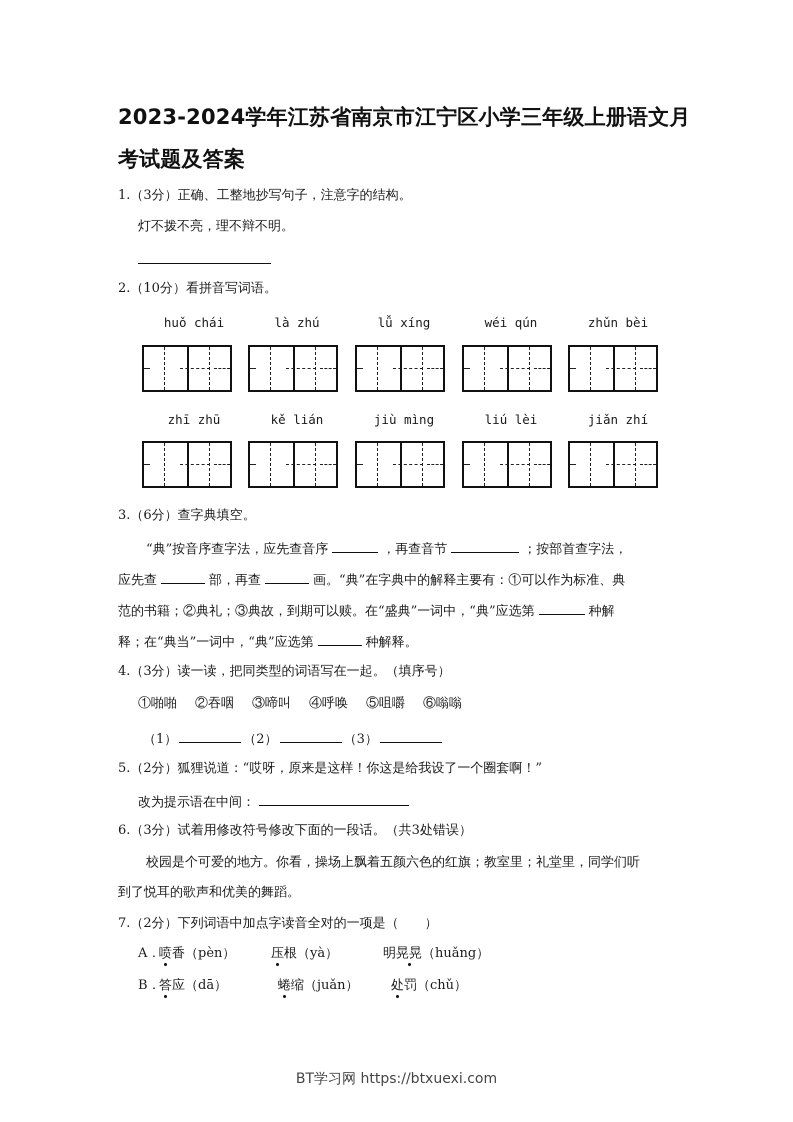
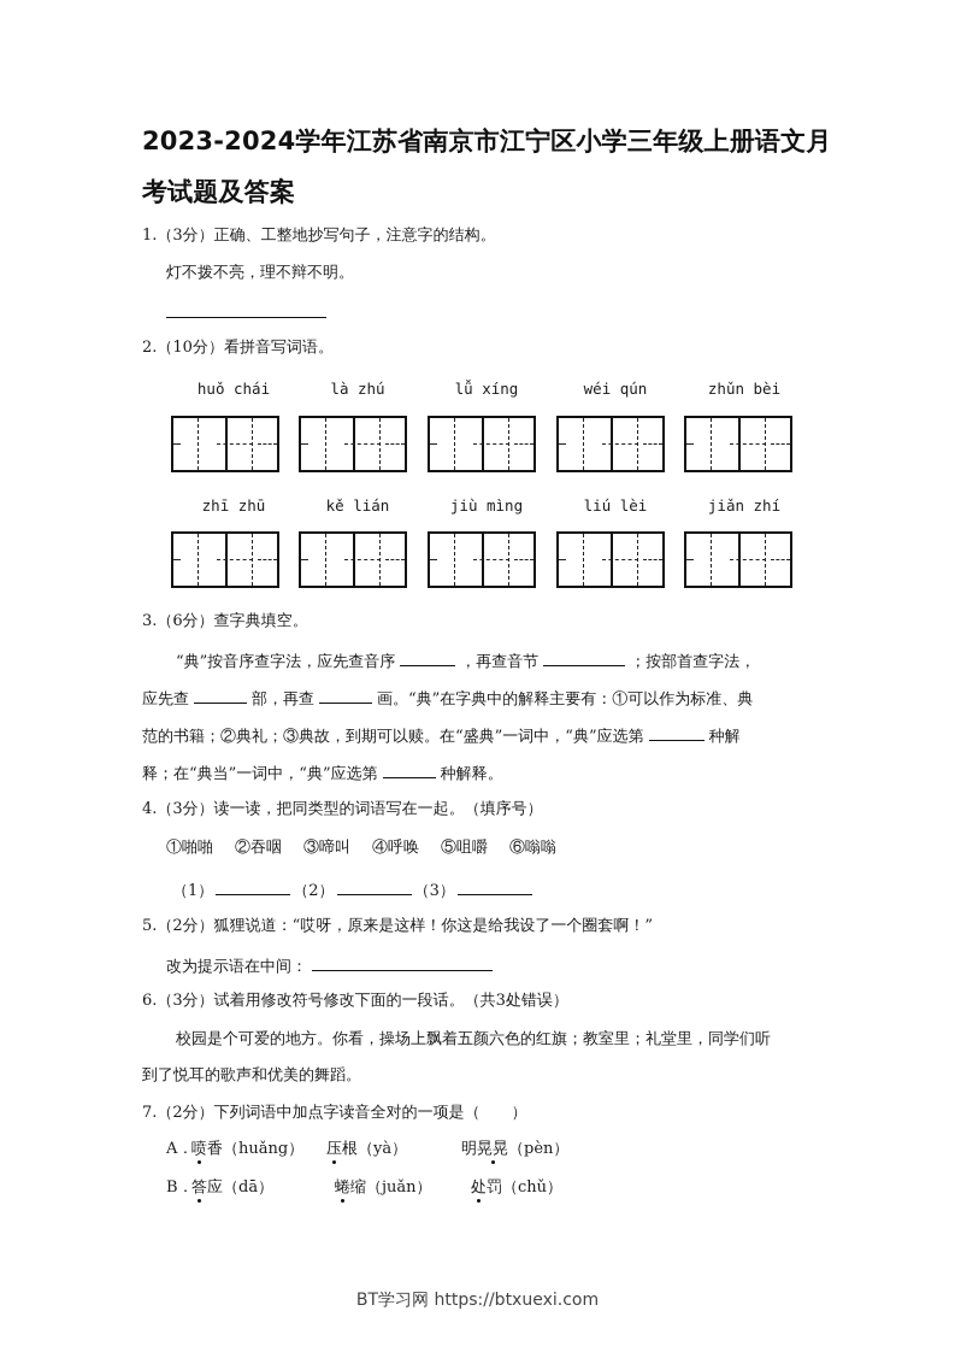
  2023-2024学年江苏省南京市江宁区小学三年级上册语文月
  考试题及答案
  1.（3分）正确、工整地抄写句子，注意字的结构。
  灯不拨不亮，理不辩不明。
  2.（10分）看拼音写词语。
  huǒ chái
  là zhú
  lǚ xíng
  wéi qún
  zhǔn bèi
  zhī zhū
  kě lián
  jiù mìng
  liú lèi
  jiǎn zhí
  3.（6分）查字典填空。
  “典”按音序查字法，应先查音序 ，再查音节 ；按部首查字法，
  应先查 部，再查 画。“典”在字典中的解释主要有：①可以作为标准、典
  范的书籍；②典礼；③典故，到期可以赎。在“盛典”一词中，“典”应选第 种解
  释；在“典当”一词中，“典”应选第 种解释。
  4.（3分）读一读，把同类型的词语写在一起。（填序号）
  ①啪啪 ②吞咽 ③啼叫 ④呼唤 ⑤咀嚼 ⑥嗡嗡
  （1） （2） （3）
  5.（2分）狐狸说道：“哎呀，原来是这样！你这是给我设了一个圈套啊！”
  改为提示语在中间：
  6.（3分）试着用修改符号修改下面的一段话。（共3处错误）
  校园是个可爱的地方。你看，操场上飘着五颜六色的红旗；教室里；礼堂里，同学们听
  到了悦耳的歌声和优美的舞蹈。
  7.（2分）下列词语中加点字读音全对的一项是（ ）
  A．
- 喷香（pèn）
+ 喷香（huǎng）
  压根（yà）
- 明晃晃（huǎng）
+ 明晃晃（pèn）
  B．
  答应（dā）
  蜷缩（juǎn）
  处罚（chǔ）
  BT学习网 https://btxuexi.com
